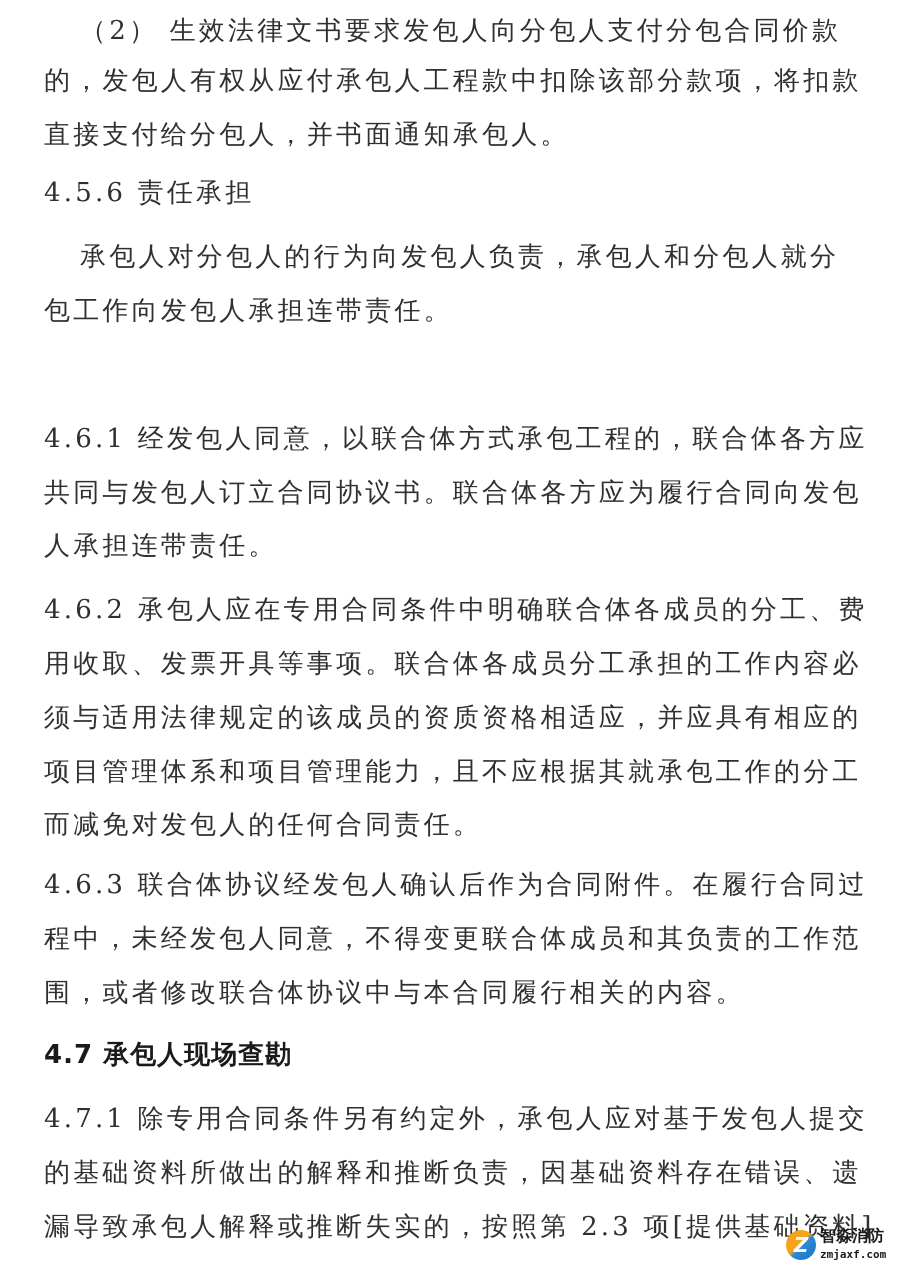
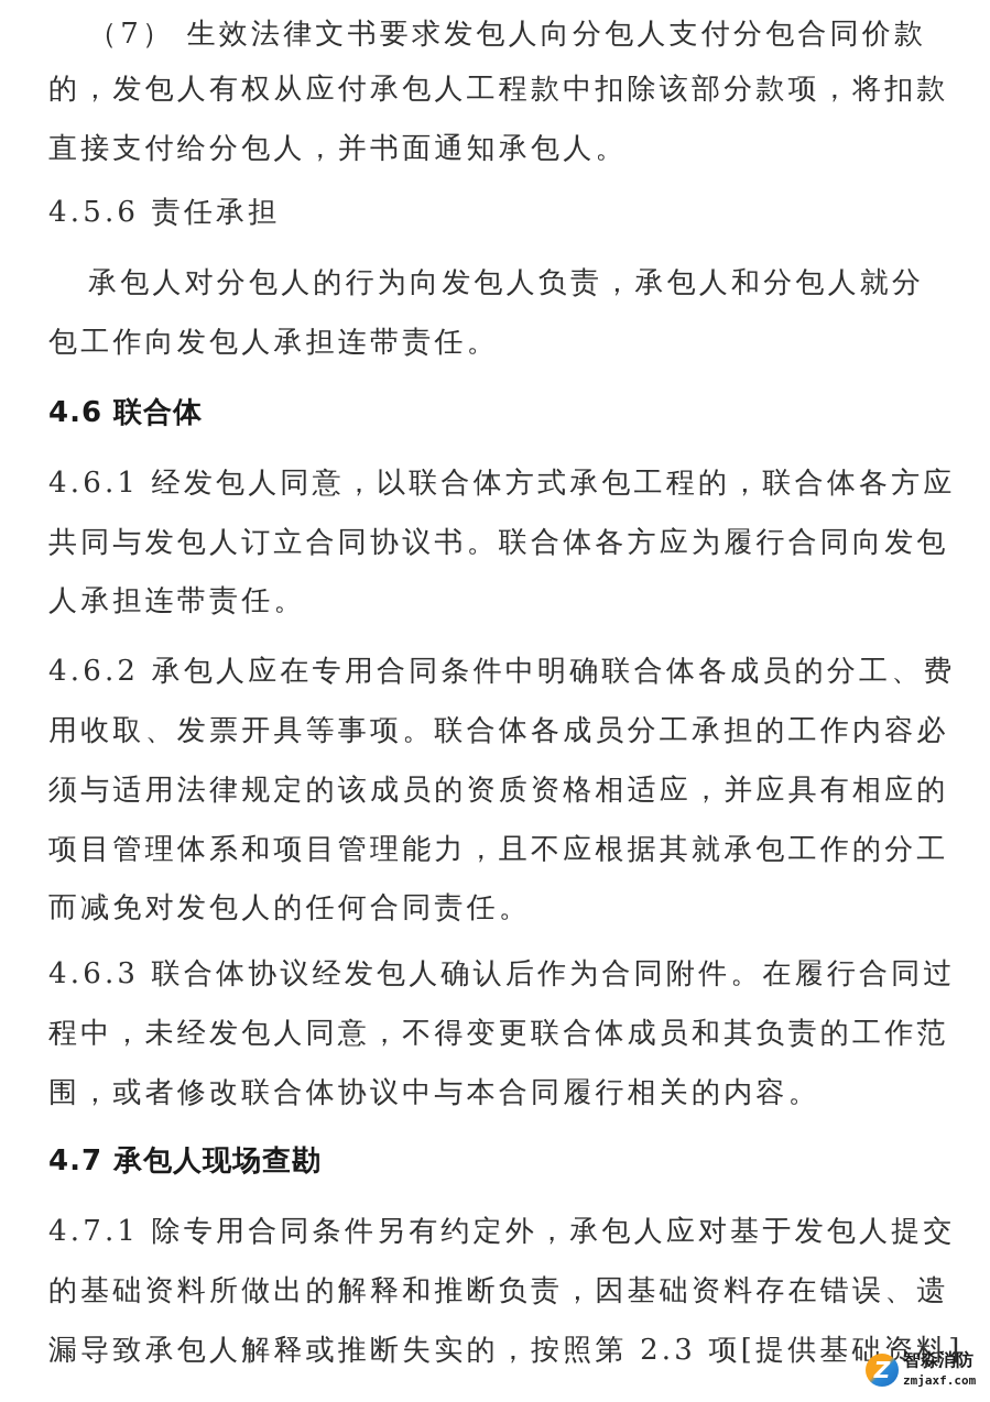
- （2） 生效法律文书要求发包人向分包人支付分包合同价款
+ （7） 生效法律文书要求发包人向分包人支付分包合同价款
  的，发包人有权从应付承包人工程款中扣除该部分款项，将扣款
  直接支付给分包人，并书面通知承包人。
  4.5.6 责任承担
  承包人对分包人的行为向发包人负责，承包人和分包人就分
  包工作向发包人承担连带责任。
+ 4.6 联合体
  4.6.1 经发包人同意，以联合体方式承包工程的，联合体各方应
  共同与发包人订立合同协议书。联合体各方应为履行合同向发包
  人承担连带责任。
  4.6.2 承包人应在专用合同条件中明确联合体各成员的分工、费
  用收取、发票开具等事项。联合体各成员分工承担的工作内容必
  须与适用法律规定的该成员的资质资格相适应，并应具有相应的
  项目管理体系和项目管理能力，且不应根据其就承包工作的分工
  而减免对发包人的任何合同责任。
  4.6.3 联合体协议经发包人确认后作为合同附件。在履行合同过
  程中，未经发包人同意，不得变更联合体成员和其负责的工作范
  围，或者修改联合体协议中与本合同履行相关的内容。
  4.7 承包人现场查勘
  4.7.1 除专用合同条件另有约定外，承包人应对基于发包人提交
  的基础资料所做出的解释和推断负责，因基础资料存在错误、遗
  漏导致承包人解释或推断失实的，按照第 2.3 项[提供基础资料
  Z
  智淼消防
  zmjaxf.com
